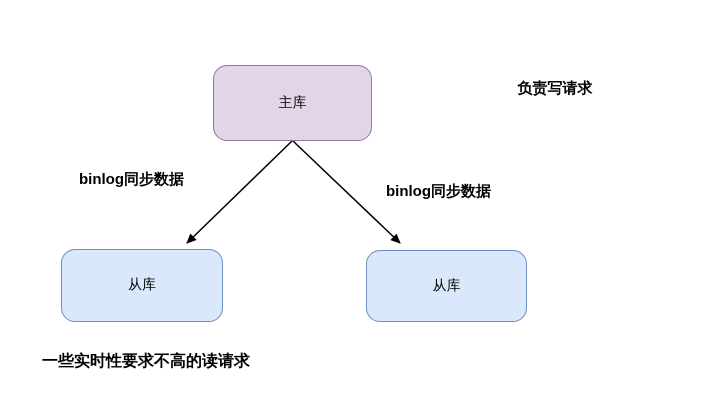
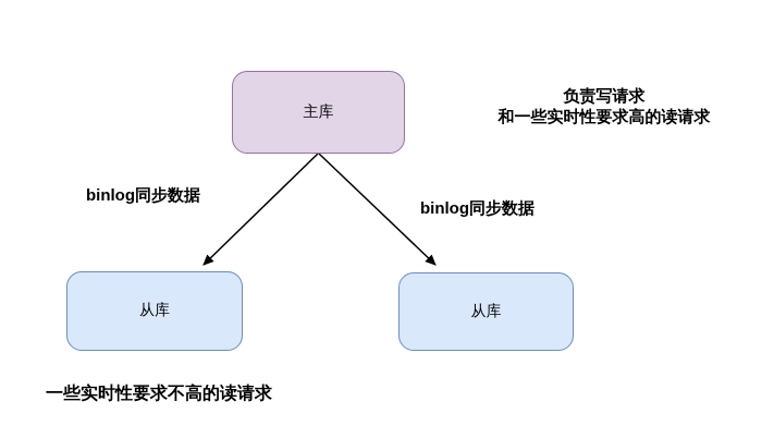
  主库
  从库
  从库
  负责写请求
+ 和一些实时性要求高的读请求
  binlog同步数据
  binlog同步数据
  一些实时性要求不高的读请求
